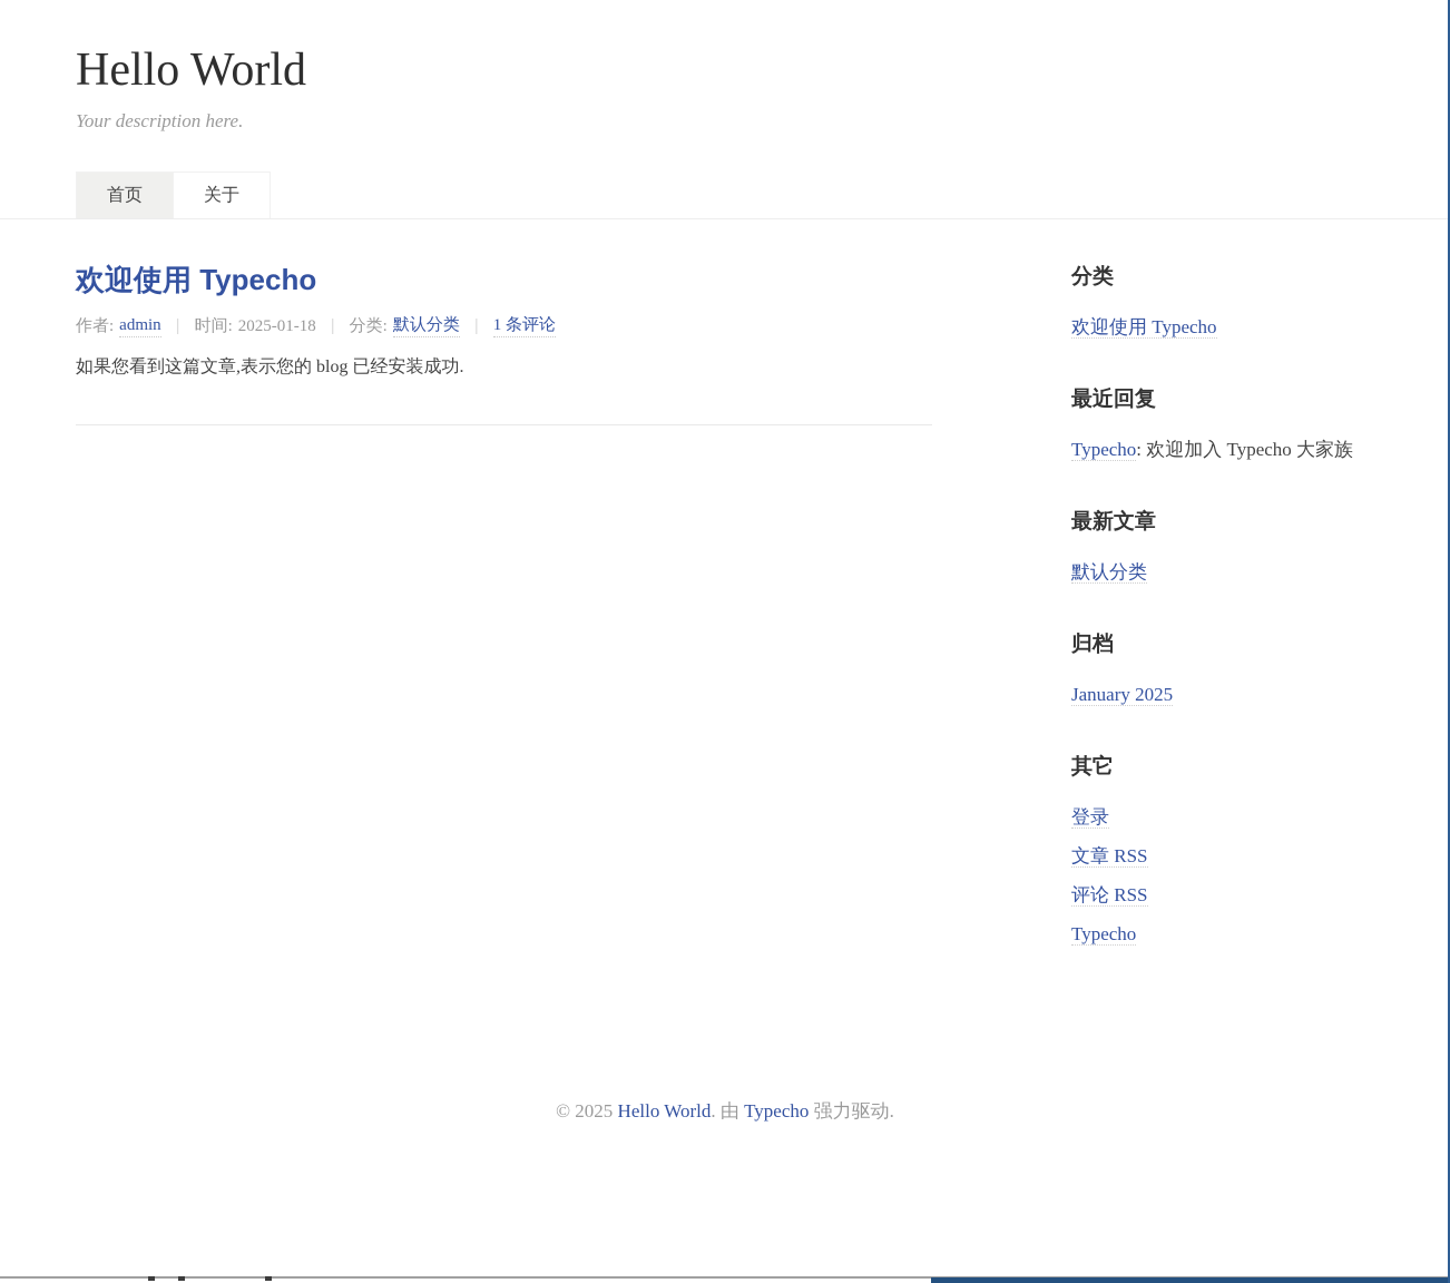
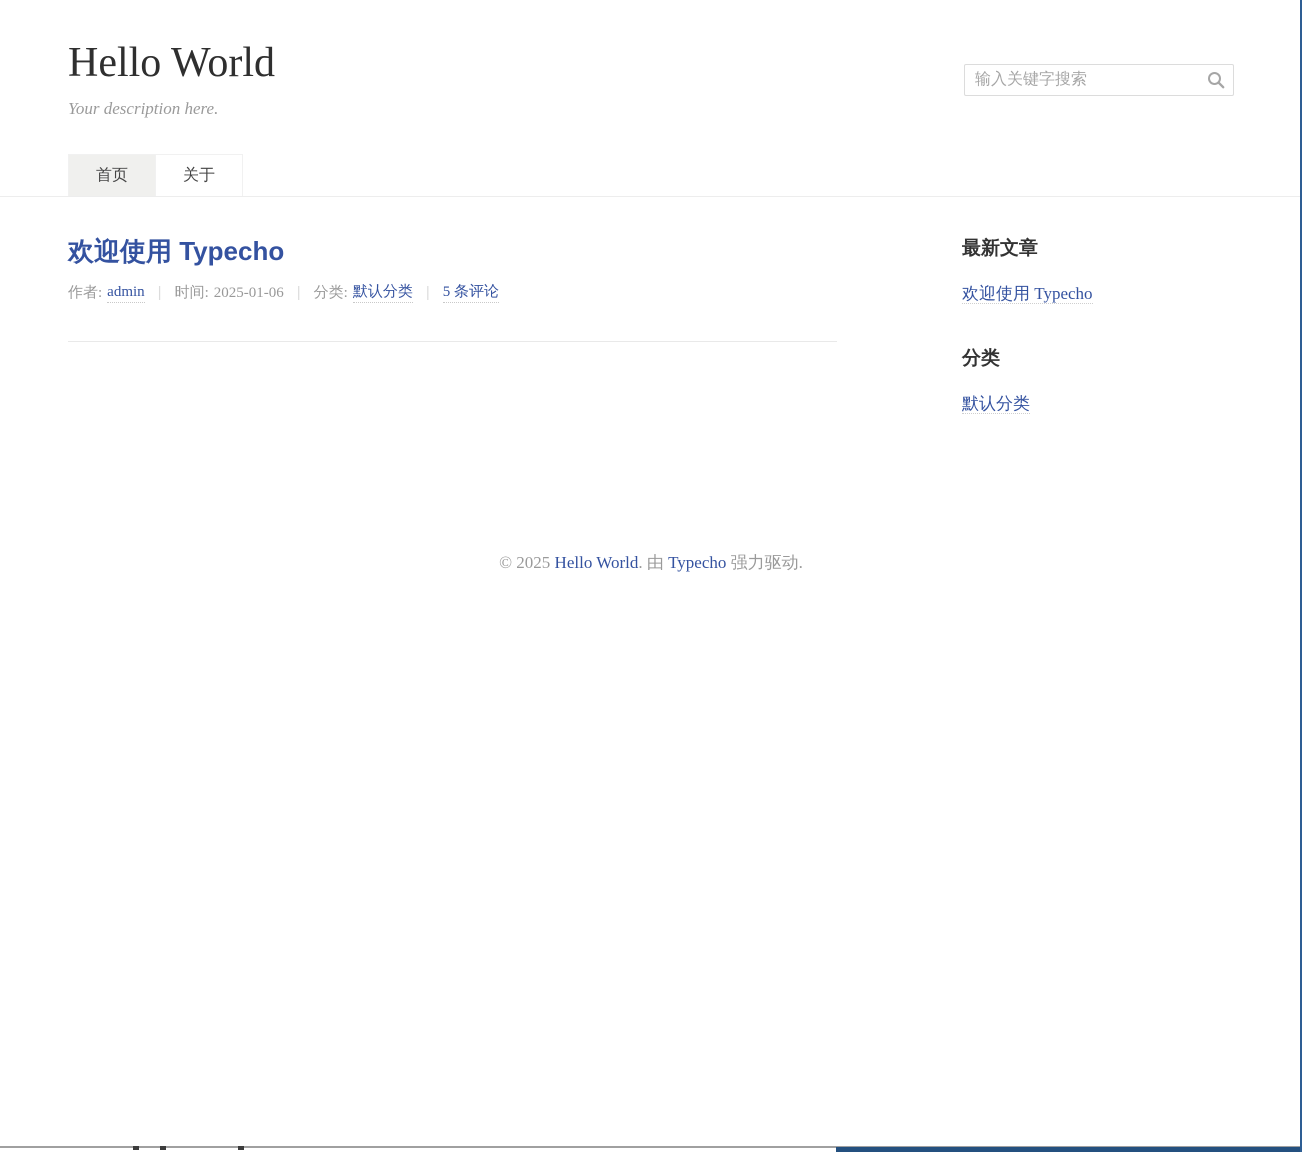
  Hello World
  Your description here.
  首页
  关于
+ 输入关键字搜索
  欢迎使用 Typecho
  作者:
  admin
  |
  时间:
- 2025-01-18
+ 2025-01-06
  |
  分类:
  默认分类
  |
- 1 条评论
+ 5 条评论
- 如果您看到这篇文章,表示您的 blog 已经安装成功.
- 分类
+ 最新文章
  欢迎使用 Typecho
- 最近回复
- Typecho: 欢迎加入 Typecho 大家族
- 最新文章
+ 分类
  默认分类
- 归档
- January 2025
- 其它
- 登录
- 文章 RSS
- 评论 RSS
- Typecho
  © 2025 Hello World. 由 Typecho 强力驱动.
